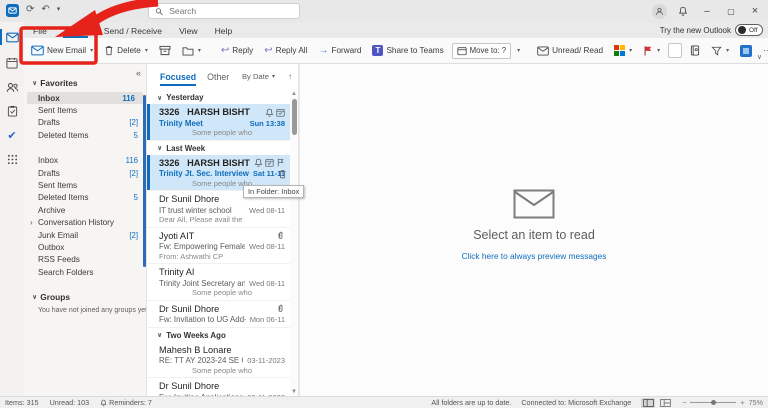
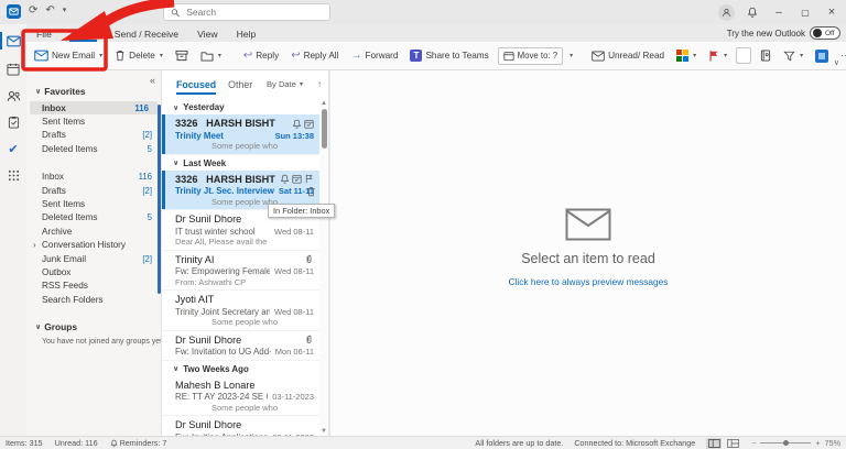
  ⟳
  ↶
  Search
  –
  ▢
  ×
  File
  Send / Receive
  View
  Help
  Try the new Outlook
  New Email
  Delete
  ↩
  Reply
  ↩
  Reply All
  →
  Forward
  T
  Share to Teams
  Move to: ?
  Unread/ Read
  ✔
  «
  Favorites
  Inbox
  116
  Sent Items
  Drafts
  [2]
  Deleted Items
  5
  Inbox
  116
  Drafts
  [2]
  Sent Items
  Deleted Items
  5
  Archive
  ›
  Conversation History
  Junk Email
  [2]
  Outbox
  RSS Feeds
  Search Folders
  Groups
  Focused
  Other
  By Date
  ↑
  Yesterday
  3326 HARSH BISHT
  Trinity Meet
  Sun 13:38
  Some people who
  Last Week
  3326 HARSH BISHT
  Trinity Jt. Sec. Interview
  Sat 11-11
  Some people who
  Dr Sunil Dhore
  IT trust winter school
  Wed 08-11
  Dear All, Please avail the
- Jyoti AIT
+ Trinity AI
  Fw: Empowering Female
  Wed 08-11
  From: Ashwathi CP
- Trinity AI
+ Jyoti AIT
  Trinity Joint Secretary an
  Wed 08-11
  Some people who
  Dr Sunil Dhore
  Fw: Invitation to UG Add-
  Mon 06-11
  Two Weeks Ago
  Mahesh B Lonare
  03-11-2023
  Some people who
  Dr Sunil Dhore
  In Folder: Inbox
  Select an item to read
  Click here to always preview messages
  Items: 315
- Unread: 103
+ Unread: 116
  Reminders: 7
  All folders are up to date.
  Connected to: Microsoft Exchange
  −
  +
  75%
